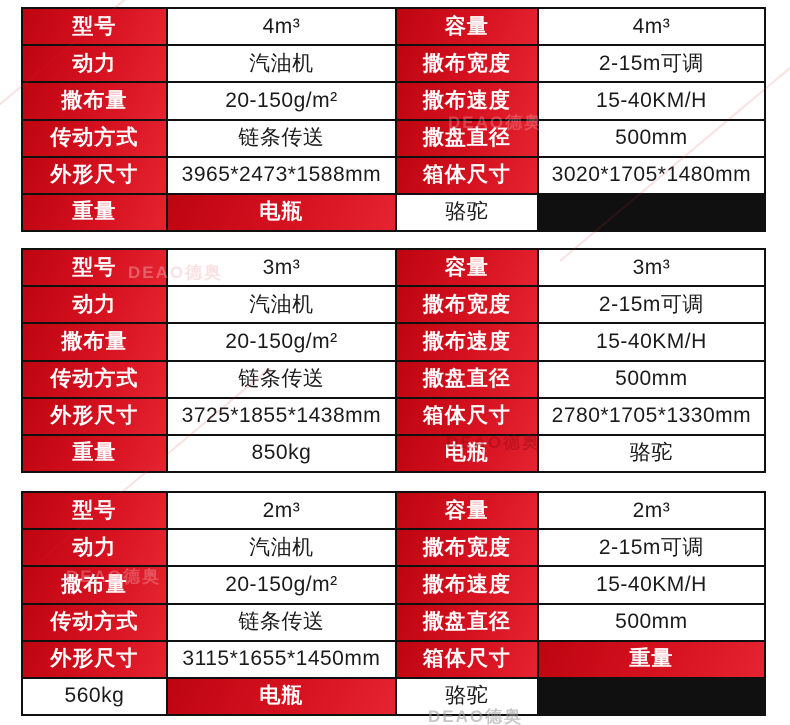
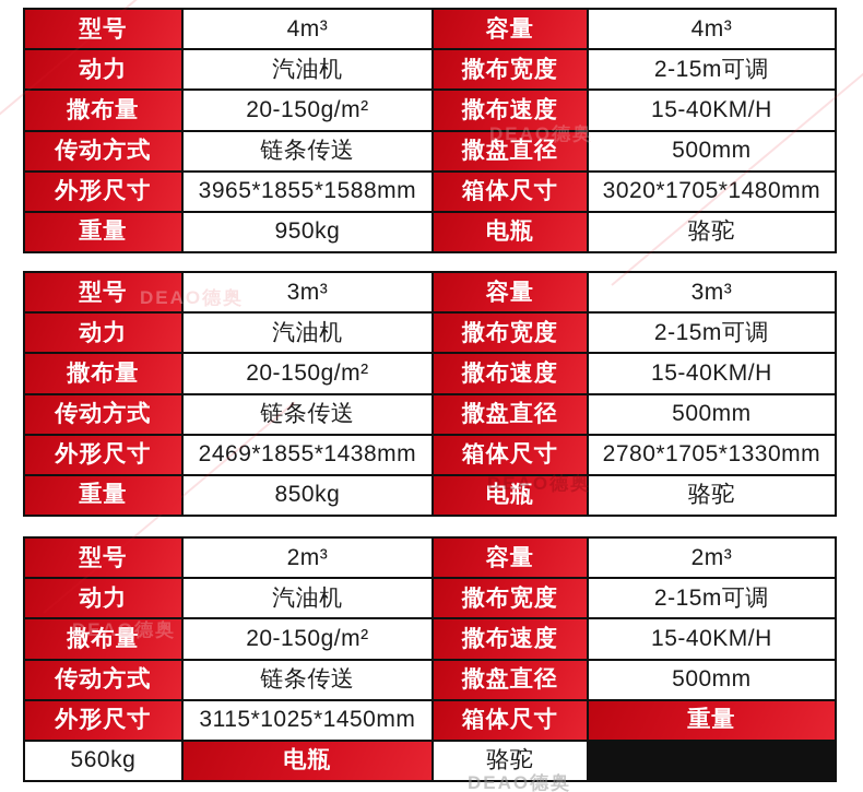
  型号
  4m³
  容量
  4m³
  动力
  汽油机
  撒布宽度
  2-15m可调
  撒布量
  20-150g/m²
  撒布速度
  15-40KM/H
  传动方式
  链条传送
  撒盘直径
  500mm
  外形尺寸
- 3965*2473*1588mm
+ 3965*1855*1588mm
  箱体尺寸
  3020*1705*1480mm
  重量
+ 950kg
  电瓶
  骆驼
  型号
  3m³
  容量
  3m³
  动力
  汽油机
  撒布宽度
  2-15m可调
  撒布量
  20-150g/m²
  撒布速度
  15-40KM/H
  传动方式
  链条传送
  撒盘直径
  500mm
  外形尺寸
- 3725*1855*1438mm
+ 2469*1855*1438mm
  箱体尺寸
  2780*1705*1330mm
  重量
  850kg
  电瓶
  骆驼
  型号
  2m³
  容量
  2m³
  动力
  汽油机
  撒布宽度
  2-15m可调
  撒布量
  20-150g/m²
  撒布速度
  15-40KM/H
  传动方式
  链条传送
  撒盘直径
  500mm
  外形尺寸
- 3115*1655*1450mm
+ 3115*1025*1450mm
  箱体尺寸
  重量
  560kg
  电瓶
  骆驼
  DEAO德奥
  DEAO德奥
  DEAO德奥
  DEAO德奥
  DEAO德奥
